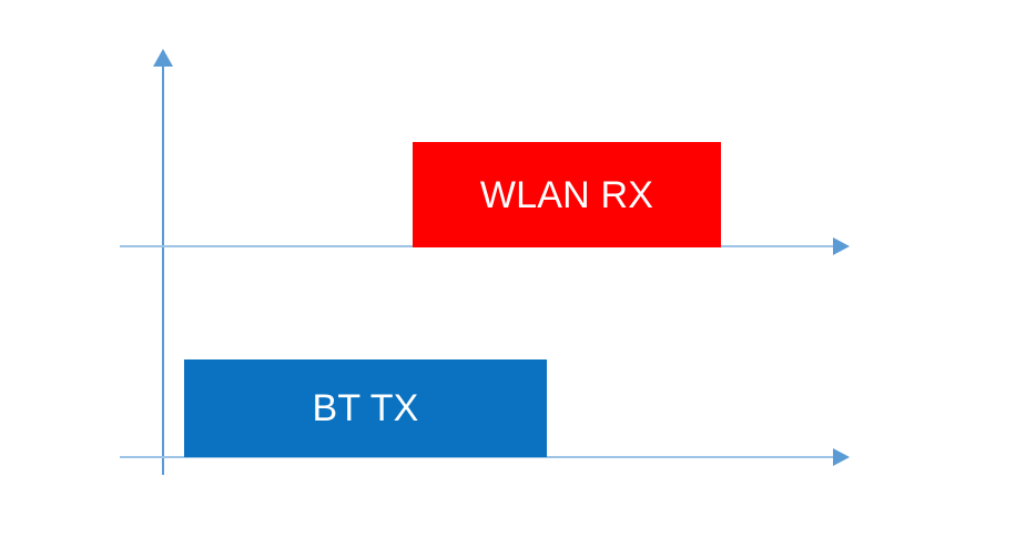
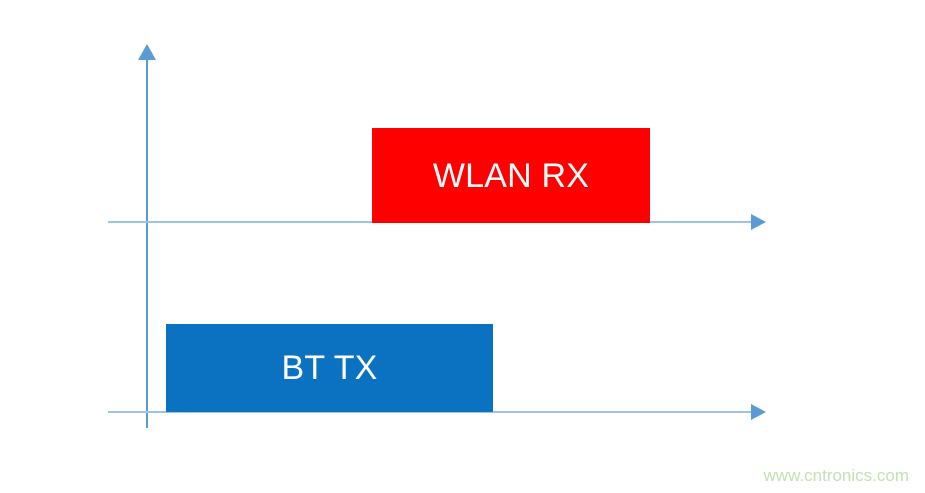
  WLAN RX
  BT TX
+ www.cntronics.com
